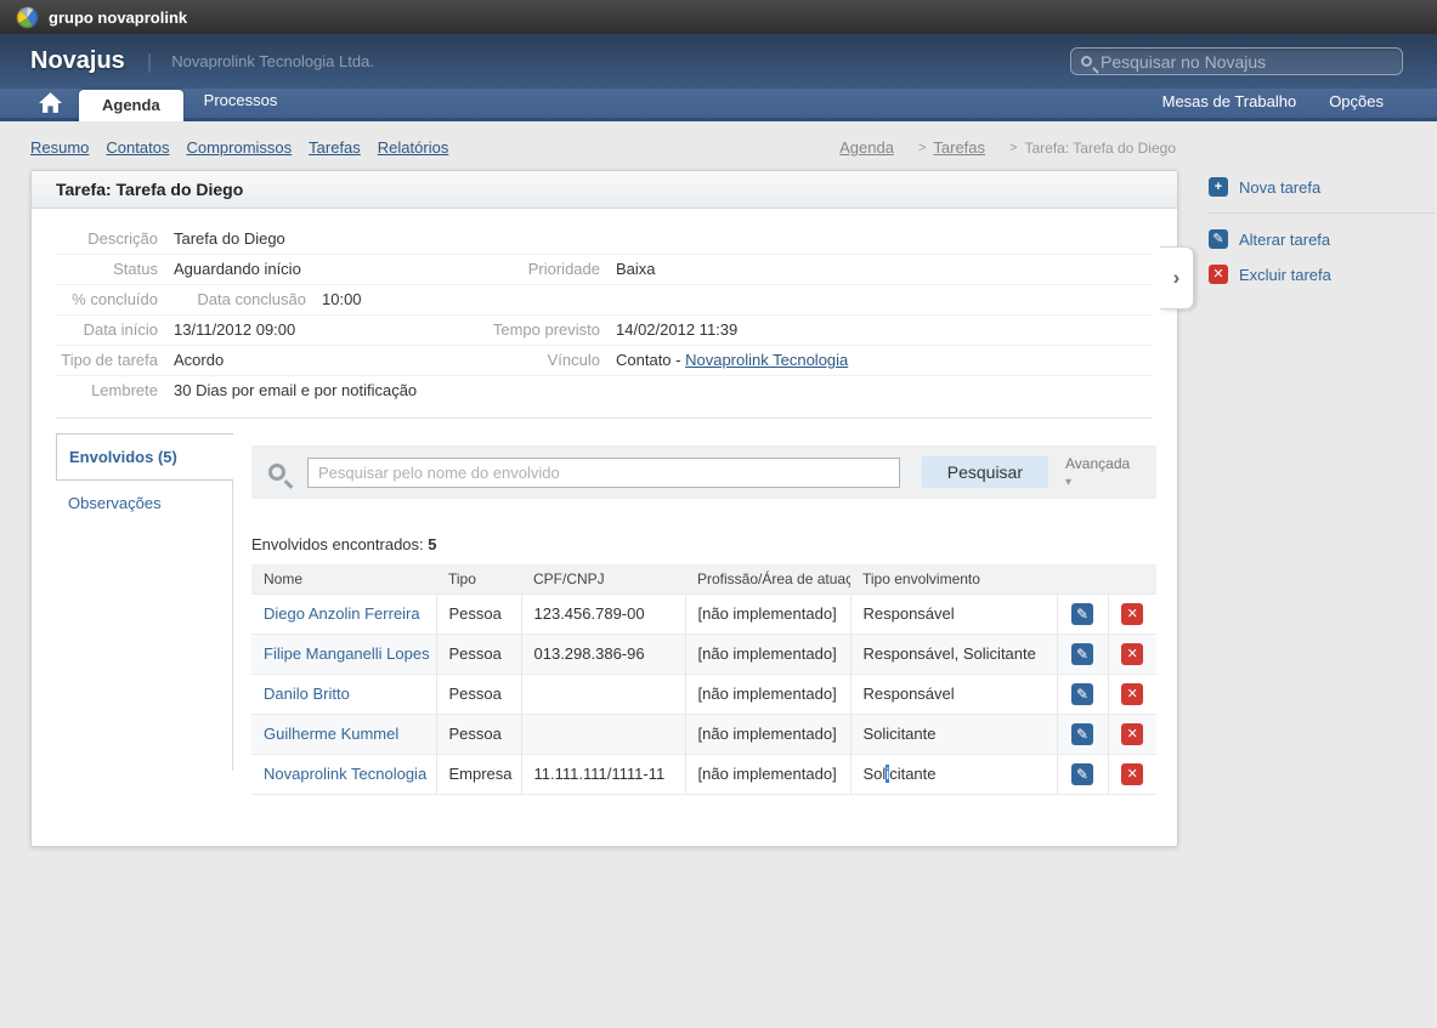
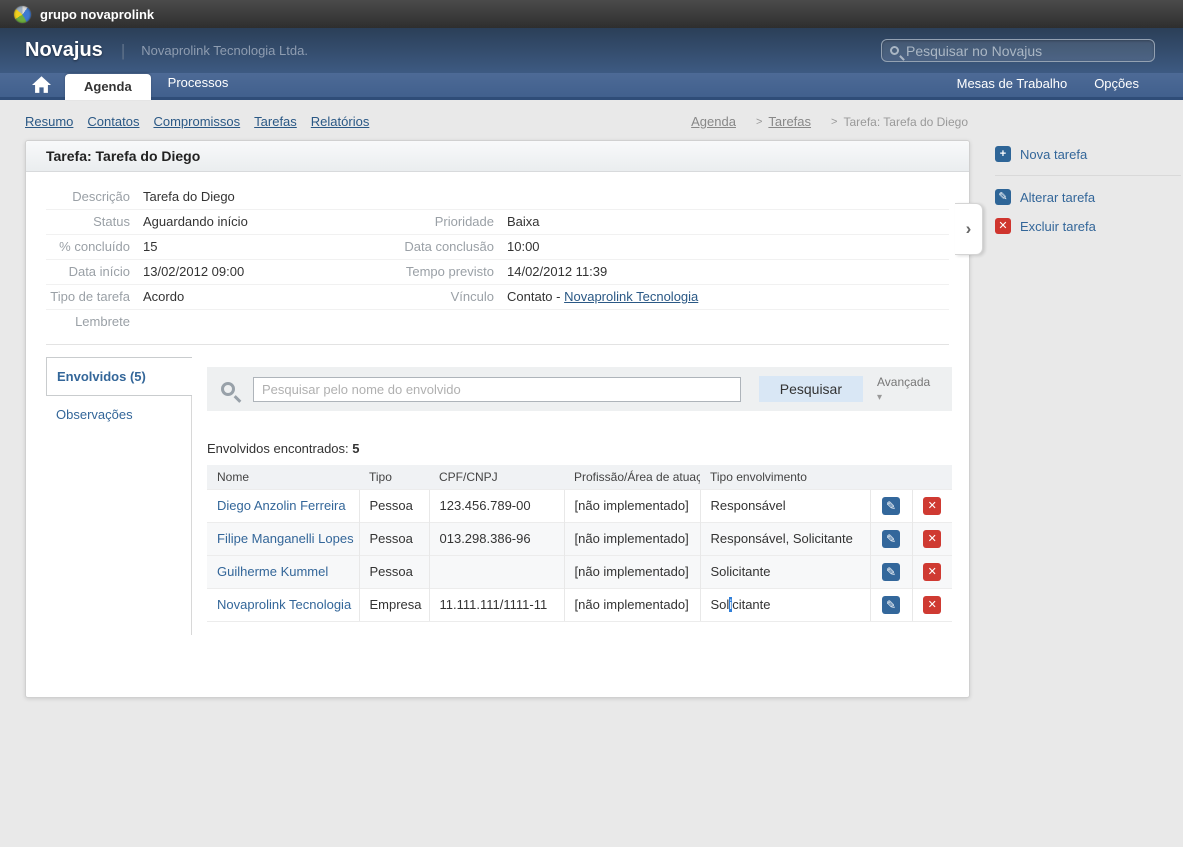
  grupo novaprolink
  Novajus
  |
  Novaprolink Tecnologia Ltda.
  Pesquisar no Novajus
  Agenda
  Processos
  Mesas de Trabalho
  Opções
  Resumo
  Contatos
  Compromissos
  Tarefas
  Relatórios
  Agenda
  >
  Tarefas
  >
  Tarefa: Tarefa do Diego
  Tarefa: Tarefa do Diego
  ›
  Descrição
  Tarefa do Diego
  Status
  Aguardando início
  Prioridade
  Baixa
  % concluído
+ 15
  Data conclusão
  10:00
  Data início
- 13/11/2012 09:00
+ 13/02/2012 09:00
  Tempo previsto
  14/02/2012 11:39
  Tipo de tarefa
  Acordo
  Vínculo
  Contato - Novaprolink Tecnologia
  Lembrete
- 30 Dias por email e por notificação
  Envolvidos (5)
  Observações
  Pesquisar pelo nome do envolvido
  Pesquisar
  Avançada ▾
  Envolvidos encontrados: 5
  Nome	Tipo	CPF/CNPJ	Profissão/Área de atuaç	Tipo envolvimento
  Diego Anzolin Ferreira	Pessoa	123.456.789-00	[não implementado]	Responsável	✎	✕
  Filipe Manganelli Lopes	Pessoa	013.298.386-96	[não implementado]	Responsável, Solicitante	✎	✕
- Danilo Britto	Pessoa		[não implementado]	Responsável	✎	✕
  Guilherme Kummel	Pessoa		[não implementado]	Solicitante	✎	✕
  Novaprolink Tecnologia	Empresa	11.111.111/1111-11	[não implementado]	Solicitante	✎	✕
  +
  Nova tarefa
  ✎
  Alterar tarefa
  ✕
  Excluir tarefa
